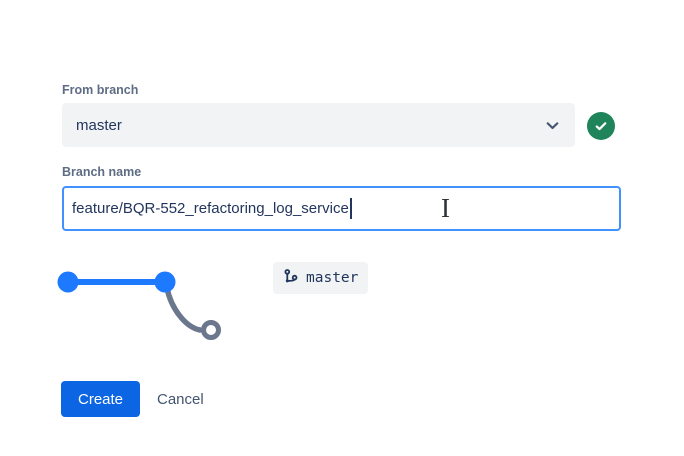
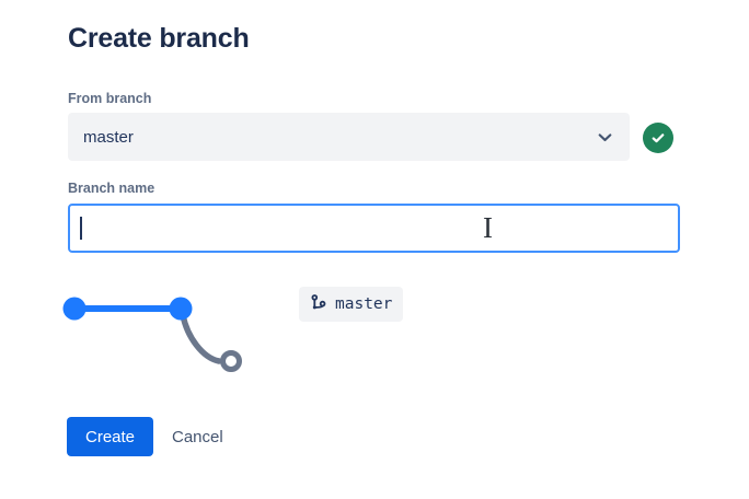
+ Create branch
  From branch
  master
  Branch name
- feature/BQR-552_refactoring_log_service
  I
  master
  Create
  Cancel
